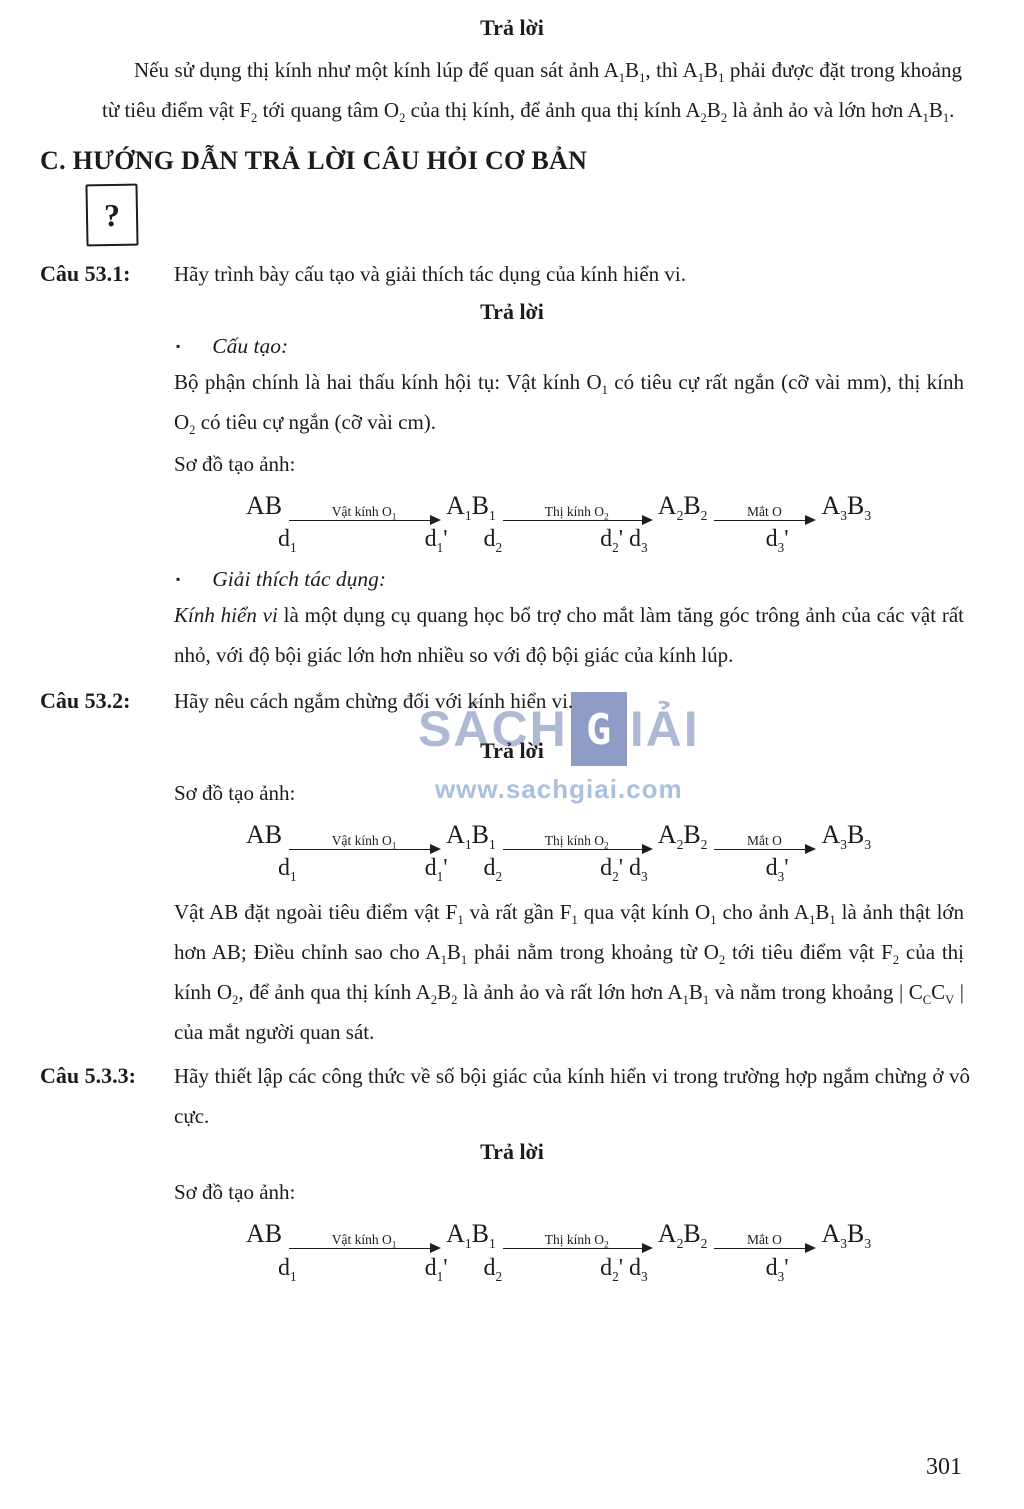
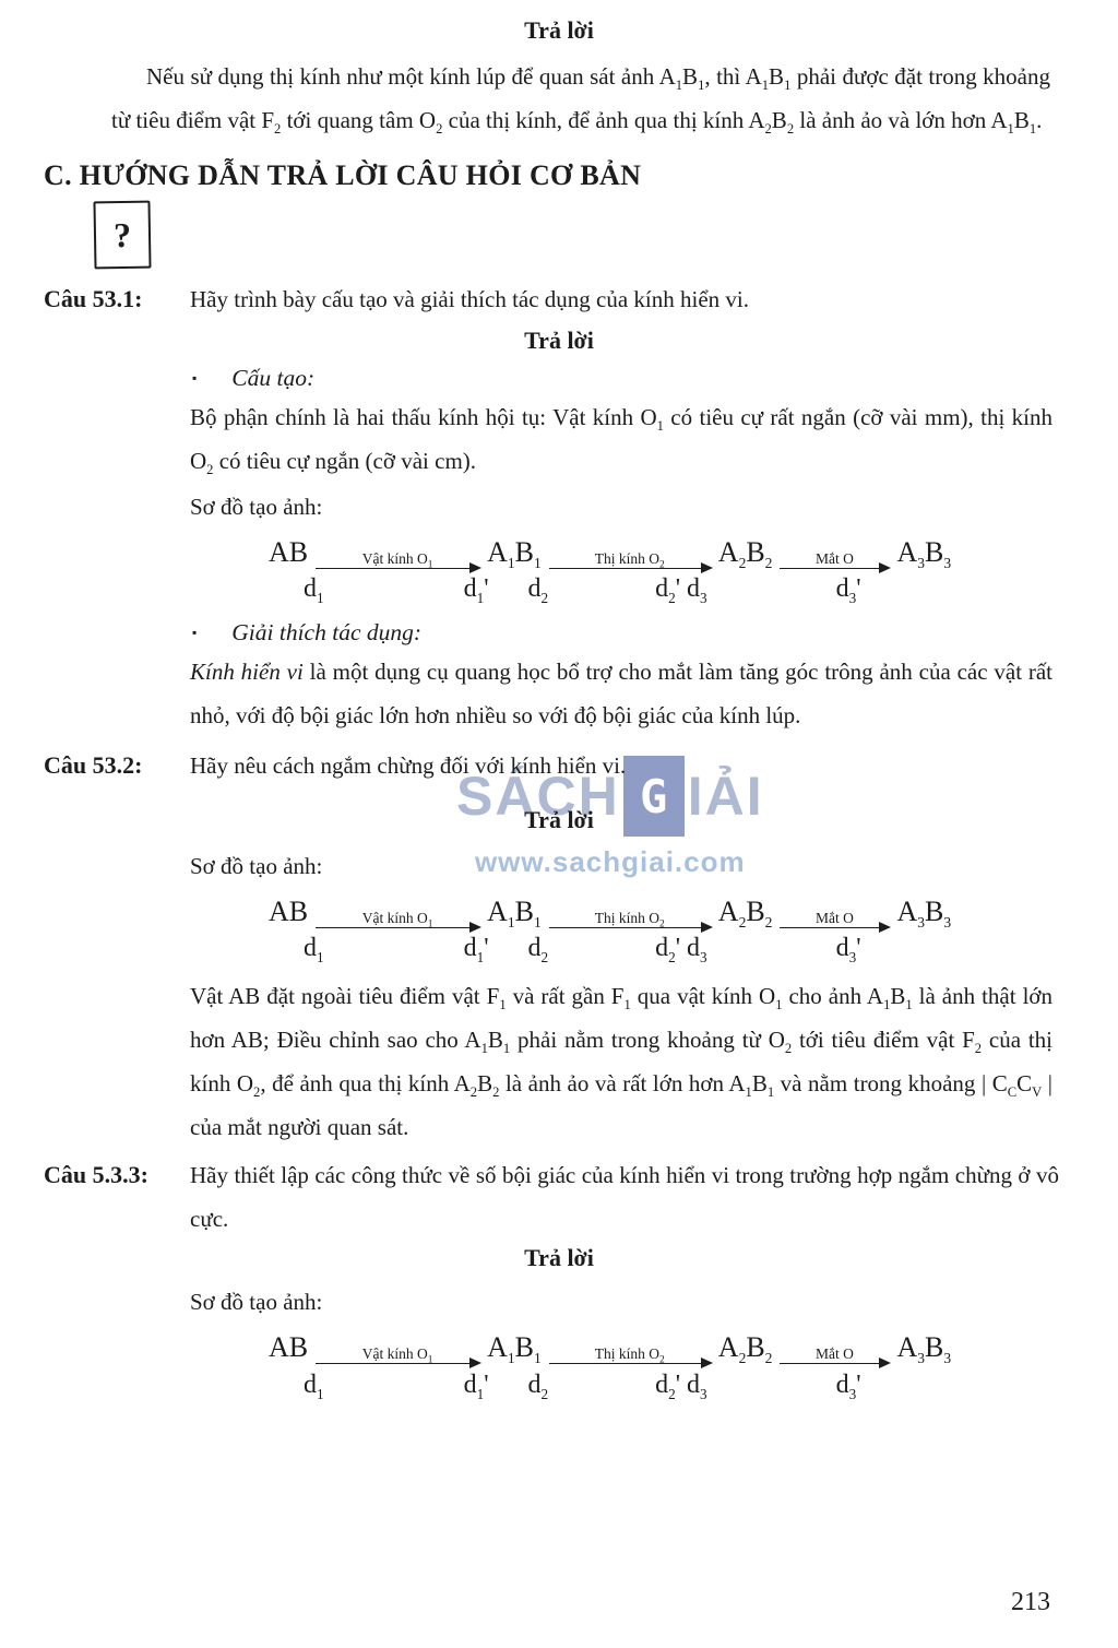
  SÁCH
  G
  IẢI
  www.sachgiai.com
  Trả lời
  Nếu sử dụng thị kính như một kính lúp để quan sát ảnh A1B1, thì A1B1 phải được đặt trong khoảng từ tiêu điểm vật F2 tới quang tâm O2 của thị kính, để ảnh qua thị kính A2B2 là ảnh ảo và lớn hơn A1B1.
  C. HƯỚNG DẪN TRẢ LỜI CÂU HỎI CƠ BẢN
  ?
  Câu 53.1:
  Hãy trình bày cấu tạo và giải thích tác dụng của kính hiển vi.
  Trả lời
  ▪
  Cấu tạo:
  Bộ phận chính là hai thấu kính hội tụ: Vật kính O1 có tiêu cự rất ngắn (cỡ vài mm), thị kính O2 có tiêu cự ngắn (cỡ vài cm).
  Sơ đồ tạo ảnh:
  AB
  Vật kính O1
  A1B1
  Thị kính O2
  A2B2
  Mắt O
  A3B3
  d1 d1' d2 d2' d3 d3'
  ▪
  Giải thích tác dụng:
  Kính hiển vi là một dụng cụ quang học bổ trợ cho mắt làm tăng góc trông ảnh của các vật rất nhỏ, với độ bội giác lớn hơn nhiều so với độ bội giác của kính lúp.
  Câu 53.2:
  Hãy nêu cách ngắm chừng đối với kính hiển vi.
  Trả lời
  Sơ đồ tạo ảnh:
  AB
  Vật kính O1
  A1B1
  Thị kính O2
  A2B2
  Mắt O
  A3B3
  d1 d1' d2 d2' d3 d3'
  Vật AB đặt ngoài tiêu điểm vật F1 và rất gần F1 qua vật kính O1 cho ảnh A1B1 là ảnh thật lớn hơn AB; Điều chỉnh sao cho A1B1 phải nằm trong khoảng từ O2 tới tiêu điểm vật F2 của thị kính O2, để ảnh qua thị kính A2B2 là ảnh ảo và rất lớn hơn A1B1 và nằm trong khoảng | CCCV | của mắt người quan sát.
  Câu 5.3.3:
  Hãy thiết lập các công thức về số bội giác của kính hiển vi trong trường hợp ngắm chừng ở vô cực.
  Trả lời
  Sơ đồ tạo ảnh:
  AB
  Vật kính O1
  A1B1
  Thị kính O2
  A2B2
  Mắt O
  A3B3
  d1 d1' d2 d2' d3 d3'
- 301
+ 213
